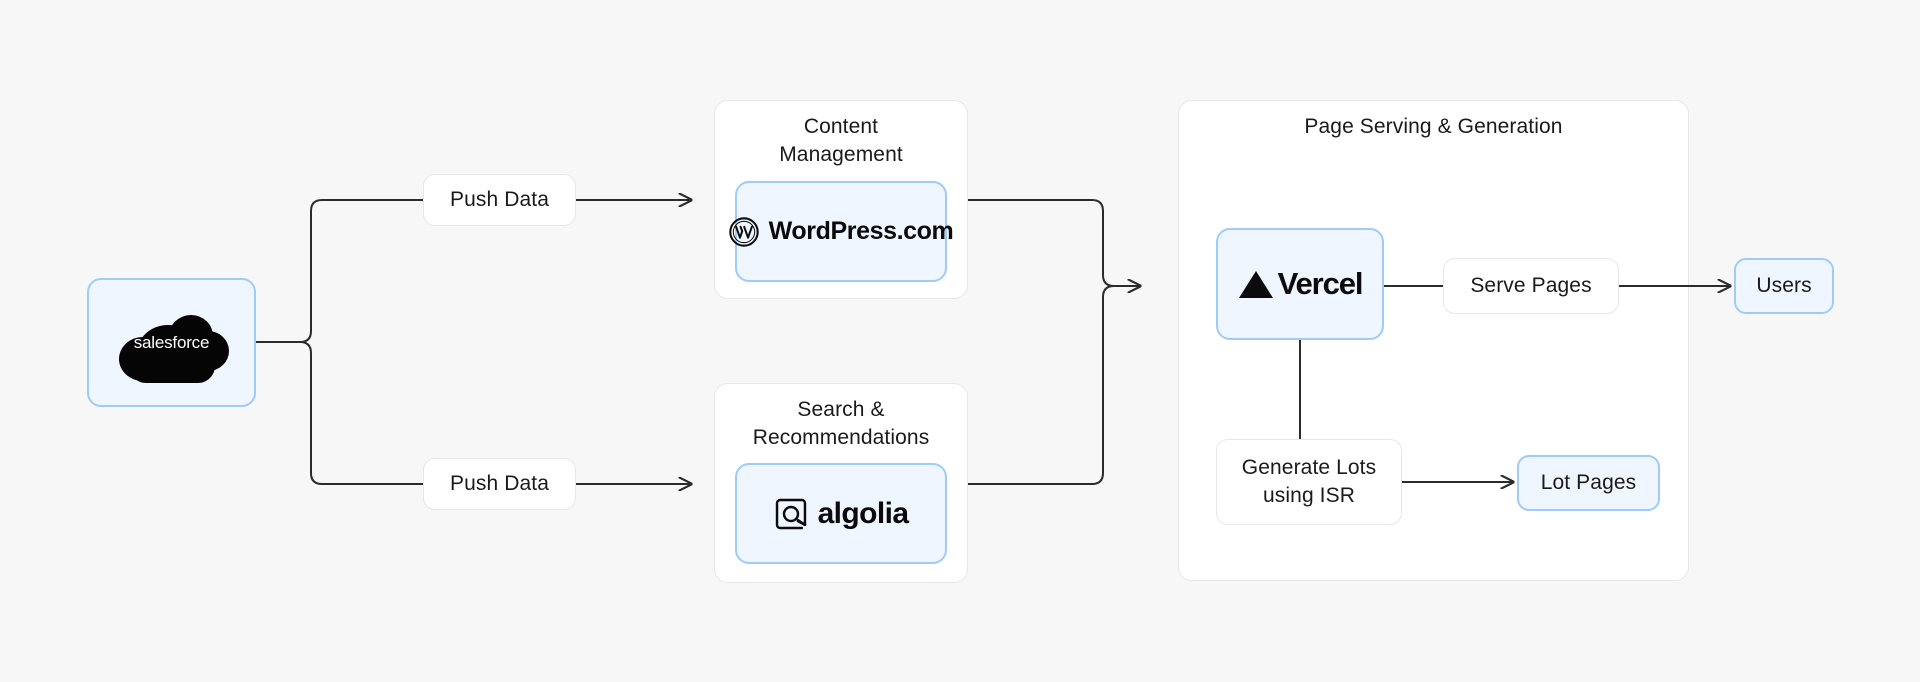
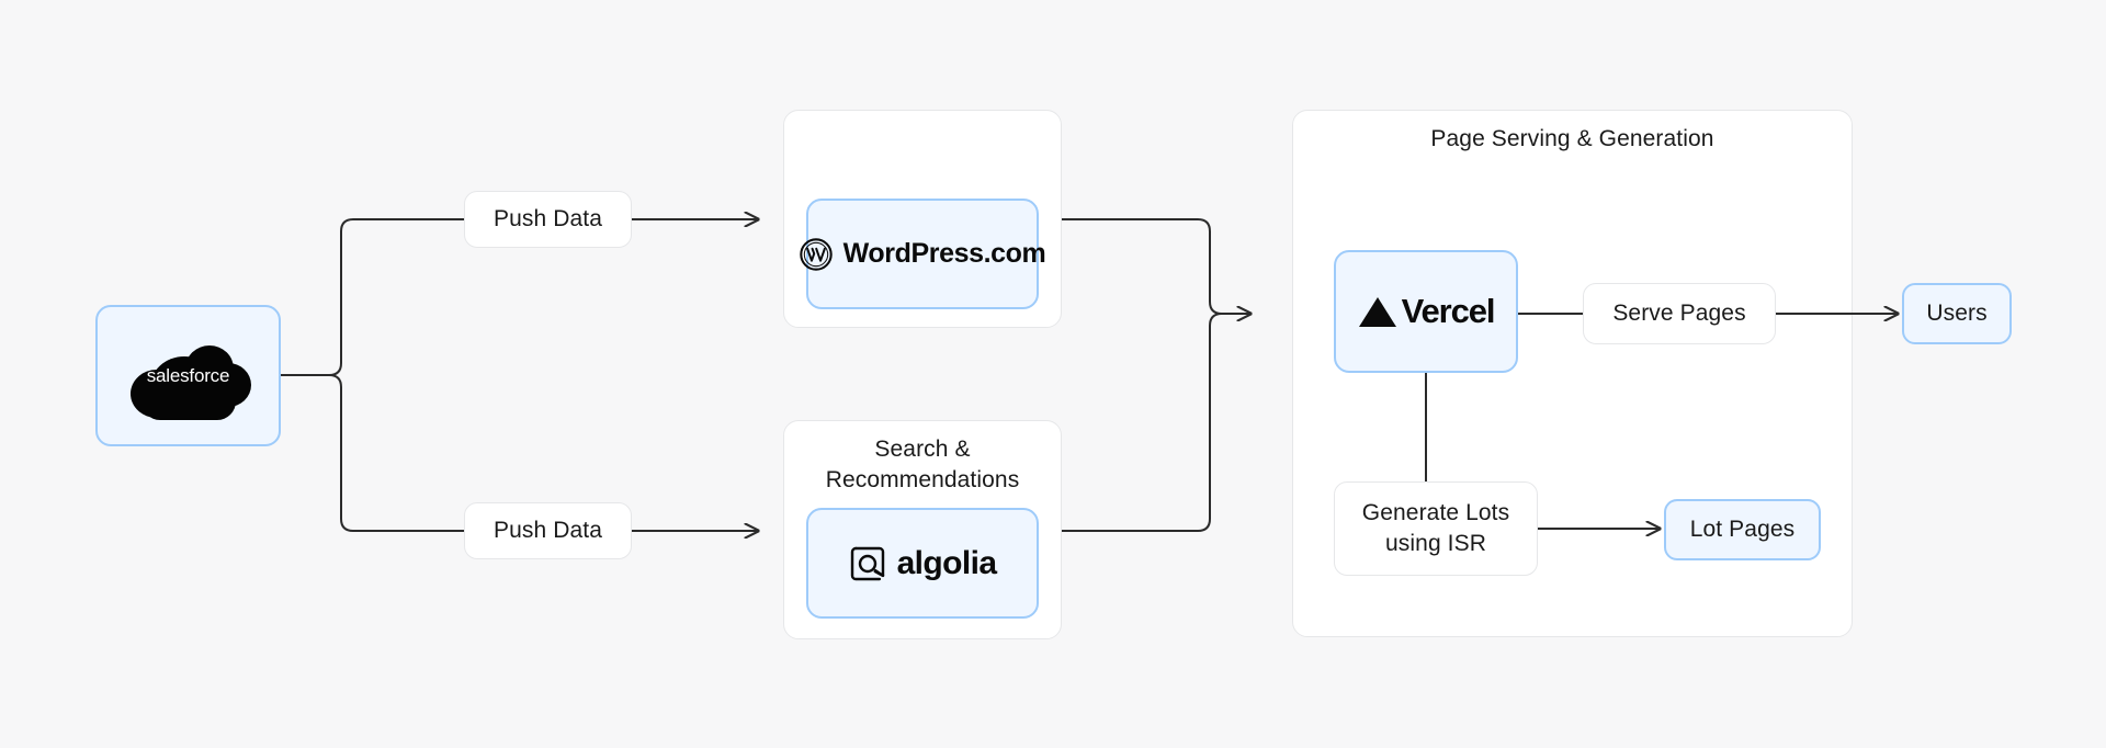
- Content
- Management
  Search &
  Recommendations
  Page Serving & Generation
  salesforce
  Push Data
  Push Data
  WordPress.com
  algolia
  Vercel
  Serve Pages
  Users
  Generate Lots
  using ISR
  Lot Pages
